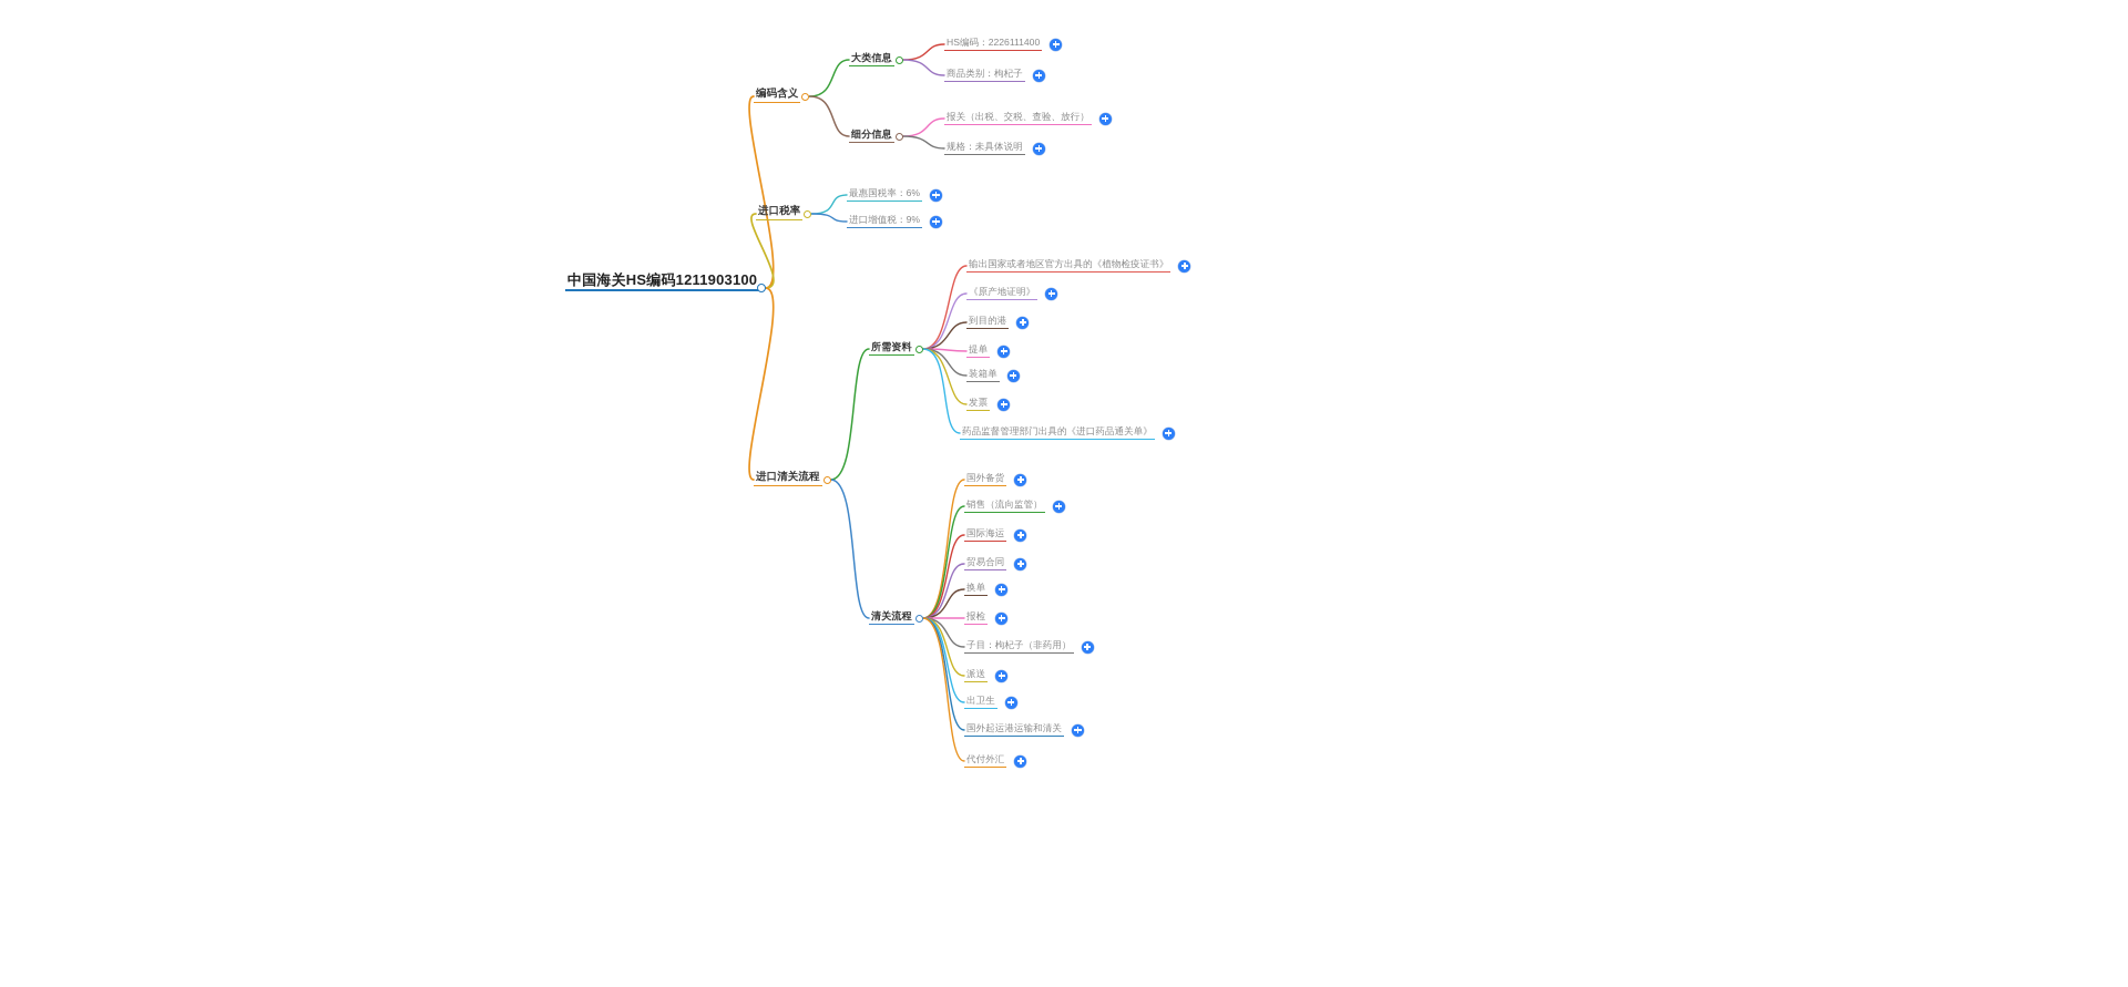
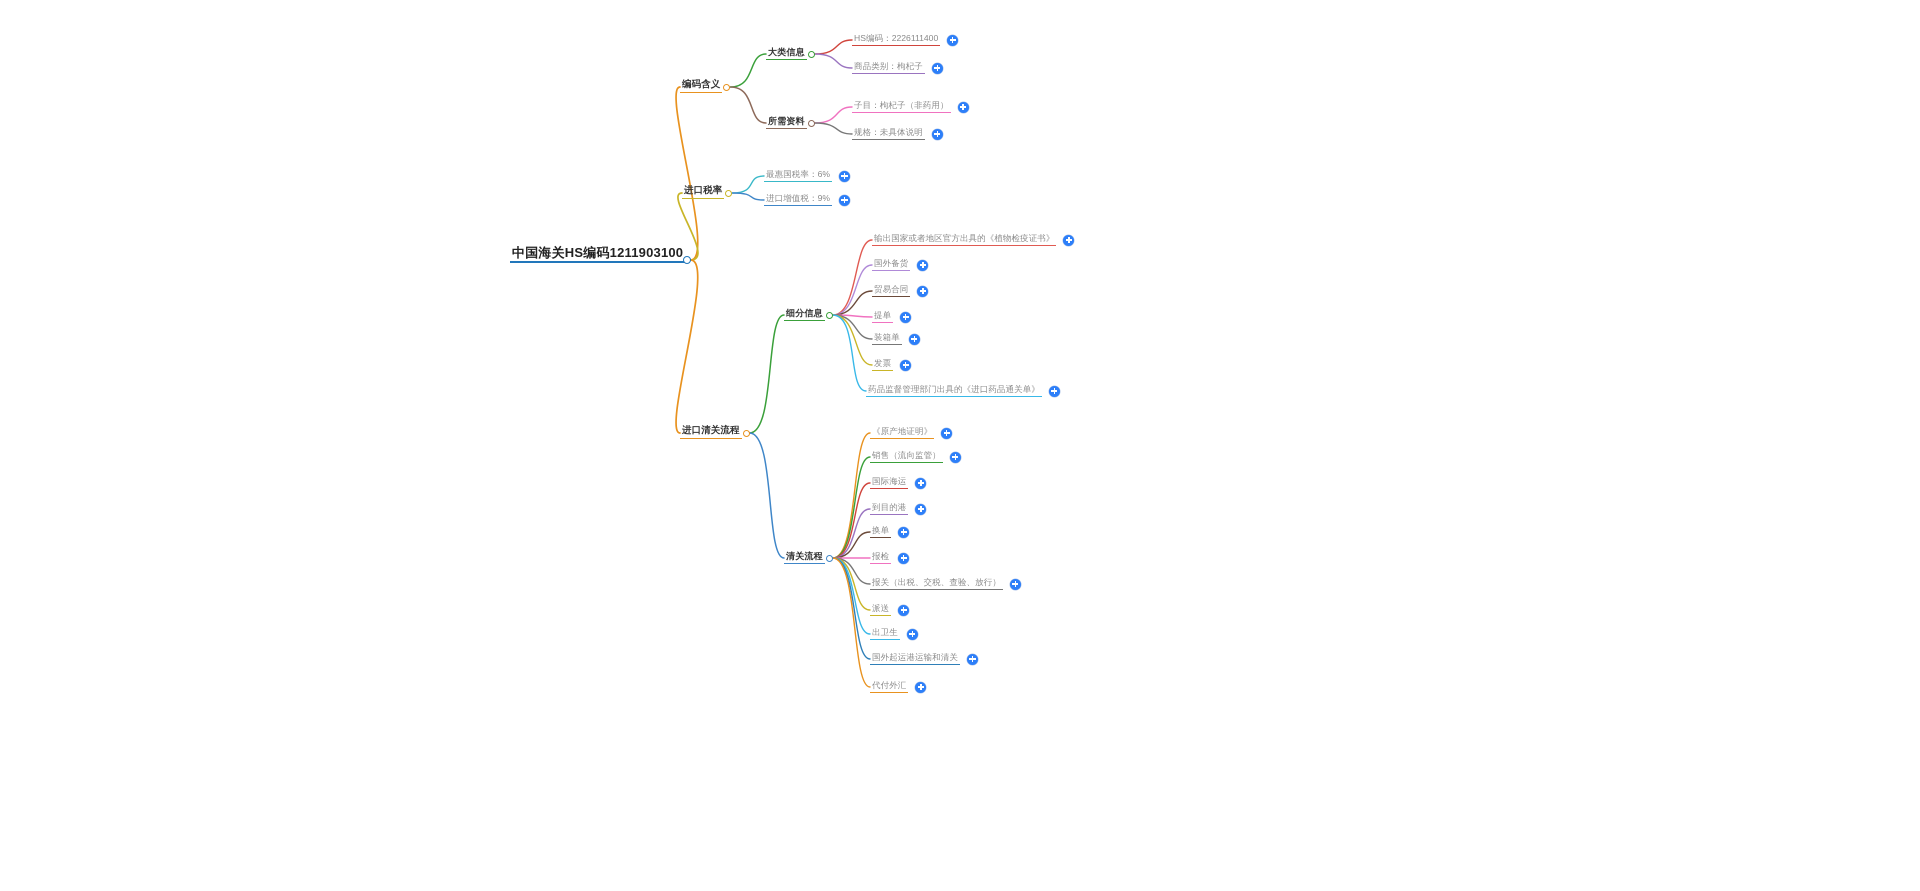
  中国海关HS编码1211903100
  编码含义
  大类信息
  HS编码：2226111400
  商品类别：枸杞子
- 细分信息
+ 所需资料
- 报关（出税、交税、查验、放行）
+ 子目：枸杞子（非药用）
  规格：未具体说明
  进口税率
  最惠国税率：6%
  进口增值税：9%
  进口清关流程
- 所需资料
+ 细分信息
  输出国家或者地区官方出具的《植物检疫证书》
- 《原产地证明》
+ 国外备货
- 到目的港
+ 贸易合同
  提单
  装箱单
  发票
  药品监督管理部门出具的《进口药品通关单》
  清关流程
- 国外备货
+ 《原产地证明》
  销售（流向监管）
  国际海运
- 贸易合同
+ 到目的港
  换单
  报检
- 子目：枸杞子（非药用）
+ 报关（出税、交税、查验、放行）
  派送
  出卫生
  国外起运港运输和清关
  代付外汇
